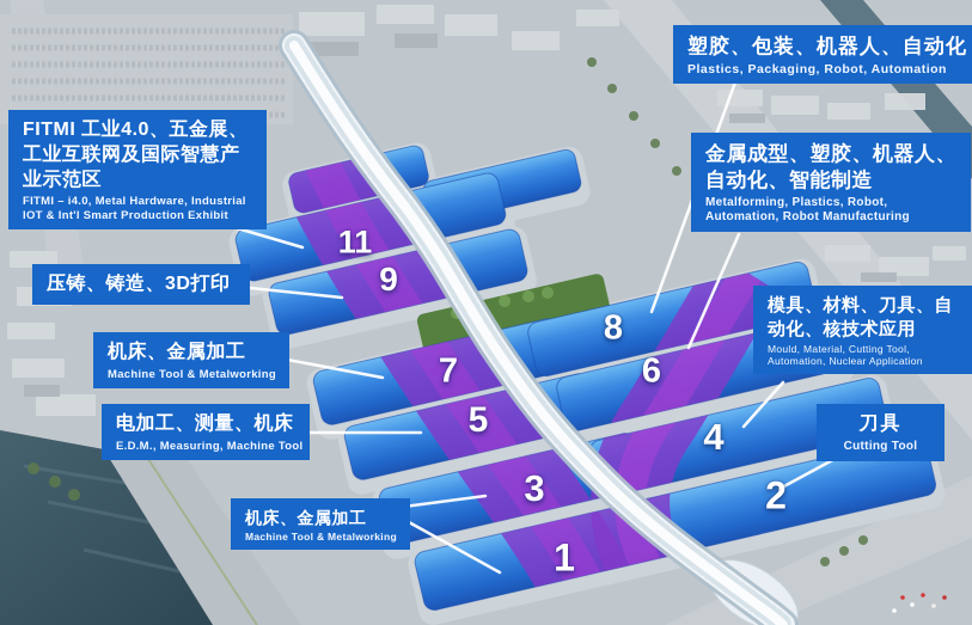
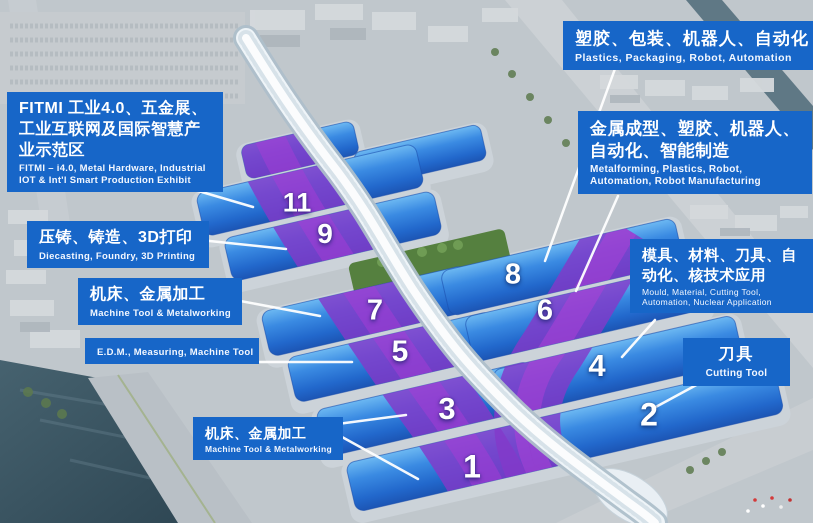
  11
  9
  8
  7
  6
  5
  4
  3
  2
  1
  FITMI 工业4.0、五金展、工业互联网及国际智慧产业示范区
  FITMI – i4.0, Metal Hardware, Industrial IOT & Int'l Smart Production Exhibit
  压铸、铸造、3D打印
+ Diecasting, Foundry, 3D Printing
  机床、金属加工
  Machine Tool & Metalworking
- 电加工、测量、机床
  E.D.M., Measuring, Machine Tool
  机床、金属加工
  Machine Tool & Metalworking
  塑胶、包装、机器人、自动化
  Plastics, Packaging, Robot, Automation
  金属成型、塑胶、机器人、自动化、智能制造
  Metalforming, Plastics, Robot, Automation, Robot Manufacturing
  模具、材料、刀具、自动化、核技术应用
  Mould, Material, Cutting Tool, Automation, Nuclear Application
  刀具
  Cutting Tool
